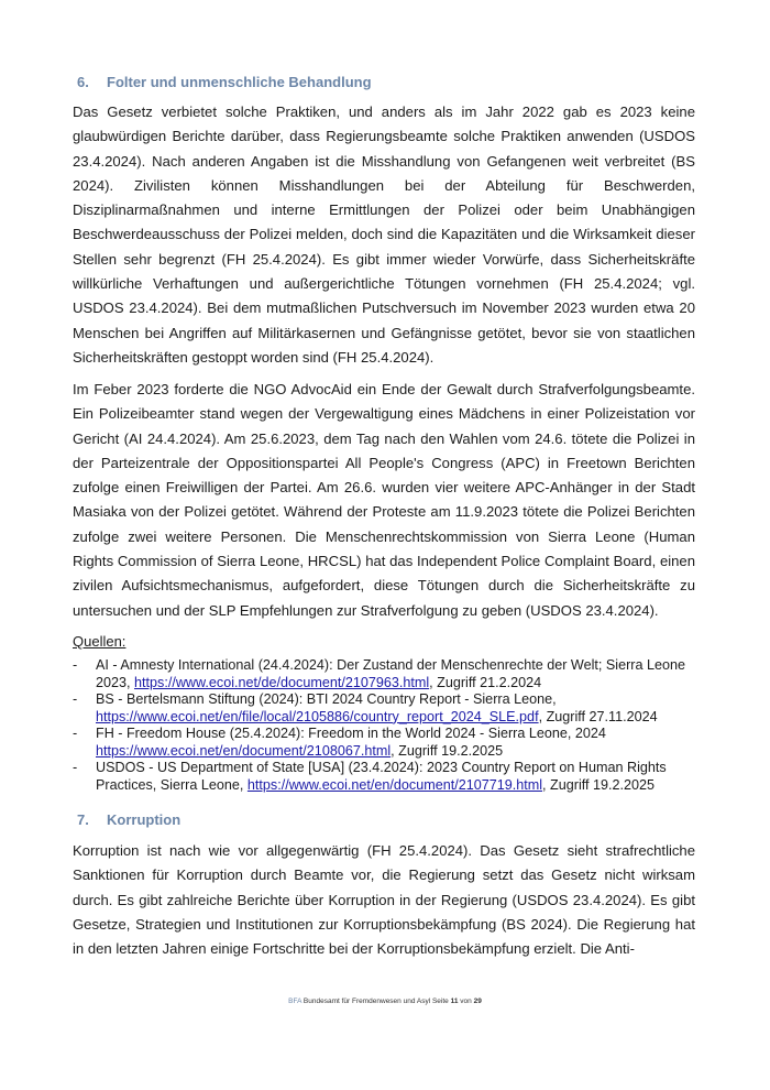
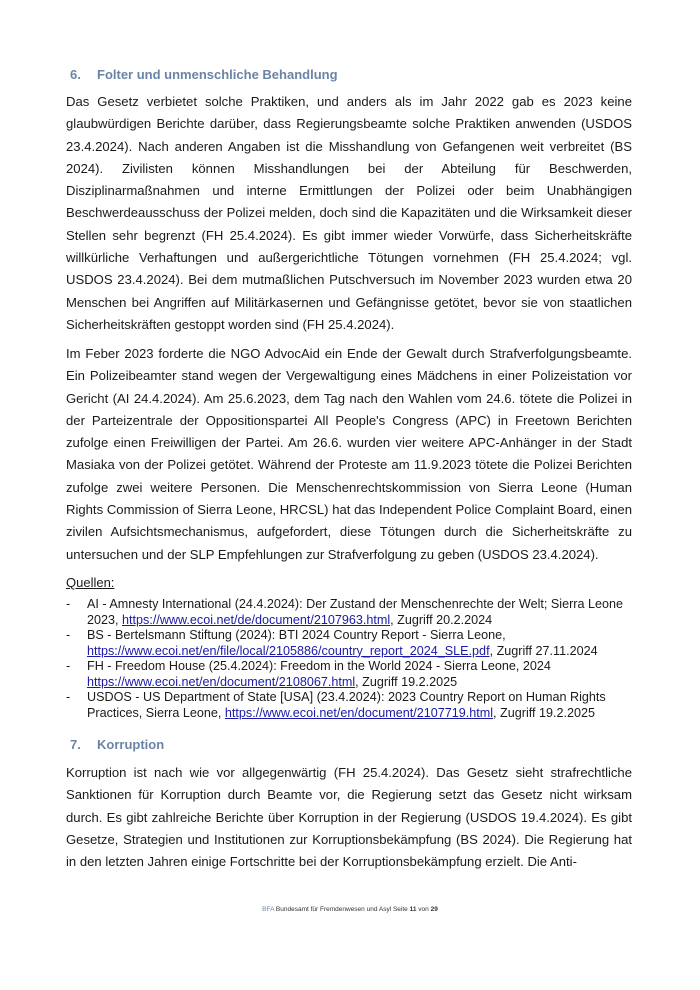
  6. Folter und unmenschliche Behandlung
  Das Gesetz verbietet solche Praktiken, und anders als im Jahr 2022 gab es 2023 keine glaubwürdigen Berichte darüber, dass Regierungsbeamte solche Praktiken anwenden (USDOS 23.4.2024). Nach anderen Angaben ist die Misshandlung von Gefangenen weit verbreitet (BS 2024). Zivilisten können Misshandlungen bei der Abteilung für Beschwerden, Disziplinarmaßnahmen und interne Ermittlungen der Polizei oder beim Unabhängigen Beschwerdeausschuss der Polizei melden, doch sind die Kapazitäten und die Wirksamkeit dieser Stellen sehr begrenzt (FH 25.4.2024). Es gibt immer wieder Vorwürfe, dass Sicherheitskräfte willkürliche Verhaftungen und außergerichtliche Tötungen vornehmen (FH 25.4.2024; vgl. USDOS 23.4.2024). Bei dem mutmaßlichen Putschversuch im November 2023 wurden etwa 20 Menschen bei Angriffen auf Militärkasernen und Gefängnisse getötet, bevor sie von staatlichen Sicherheitskräften gestoppt worden sind (FH 25.4.2024).
  Im Feber 2023 forderte die NGO AdvocAid ein Ende der Gewalt durch Strafverfolgungsbeamte. Ein Polizeibeamter stand wegen der Vergewaltigung eines Mädchens in einer Polizeistation vor Gericht (AI 24.4.2024). Am 25.6.2023, dem Tag nach den Wahlen vom 24.6. tötete die Polizei in der Parteizentrale der Oppositionspartei All People's Congress (APC) in Freetown Berichten zufolge einen Freiwilligen der Partei. Am 26.6. wurden vier weitere APC-Anhänger in der Stadt Masiaka von der Polizei getötet. Während der Proteste am 11.9.2023 tötete die Polizei Berichten zufolge zwei weitere Personen. Die Menschenrechtskommission von Sierra Leone (Human Rights Commission of Sierra Leone, HRCSL) hat das Independent Police Complaint Board, einen zivilen Aufsichtsmechanismus, aufgefordert, diese Tötungen durch die Sicherheitskräfte zu untersuchen und der SLP Empfehlungen zur Strafverfolgung zu geben (USDOS 23.4.2024).
  Quellen:
  -
- AI - Amnesty International (24.4.2024): Der Zustand der Menschenrechte der Welt; Sierra Leone 2023, https://www.ecoi.net/de/document/2107963.html, Zugriff 21.2.2024
+ AI - Amnesty International (24.4.2024): Der Zustand der Menschenrechte der Welt; Sierra Leone 2023, https://www.ecoi.net/de/document/2107963.html, Zugriff 20.2.2024
  -
  BS - Bertelsmann Stiftung (2024): BTI 2024 Country Report - Sierra Leone, https://www.ecoi.net/en/file/local/2105886/country_report_2024_SLE.pdf, Zugriff 27.11.2024
  -
  FH - Freedom House (25.4.2024): Freedom in the World 2024 - Sierra Leone, 2024 https://www.ecoi.net/en/document/2108067.html, Zugriff 19.2.2025
  -
  USDOS - US Department of State [USA] (23.4.2024): 2023 Country Report on Human Rights Practices, Sierra Leone, https://www.ecoi.net/en/document/2107719.html, Zugriff 19.2.2025
  7. Korruption
- Korruption ist nach wie vor allgegenwärtig (FH 25.4.2024). Das Gesetz sieht strafrechtliche Sanktionen für Korruption durch Beamte vor, die Regierung setzt das Gesetz nicht wirksam durch. Es gibt zahlreiche Berichte über Korruption in der Regierung (USDOS 23.4.2024). Es gibt Gesetze, Strategien und Institutionen zur Korruptionsbekämpfung (BS 2024). Die Regierung hat in den letzten Jahren einige Fortschritte bei der Korruptionsbekämpfung erzielt. Die Anti-
+ Korruption ist nach wie vor allgegenwärtig (FH 25.4.2024). Das Gesetz sieht strafrechtliche Sanktionen für Korruption durch Beamte vor, die Regierung setzt das Gesetz nicht wirksam durch. Es gibt zahlreiche Berichte über Korruption in der Regierung (USDOS 19.4.2024). Es gibt Gesetze, Strategien und Institutionen zur Korruptionsbekämpfung (BS 2024). Die Regierung hat in den letzten Jahren einige Fortschritte bei der Korruptionsbekämpfung erzielt. Die Anti-
